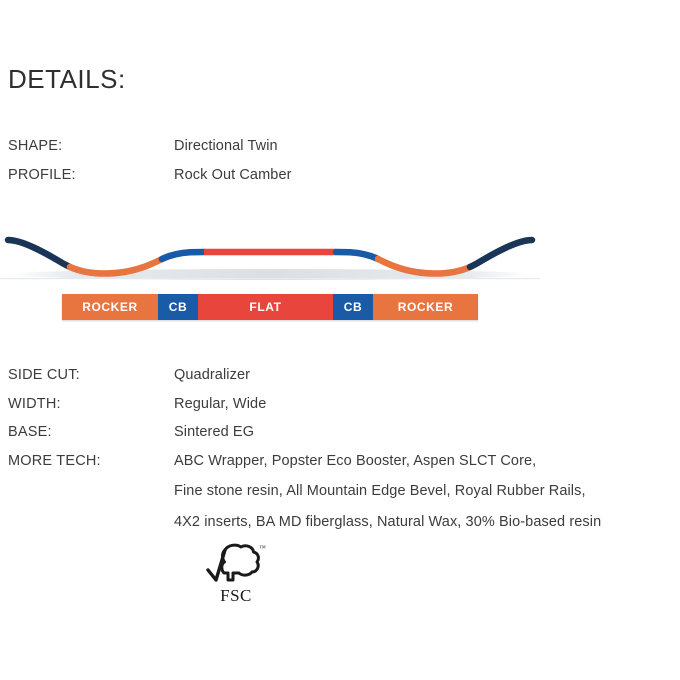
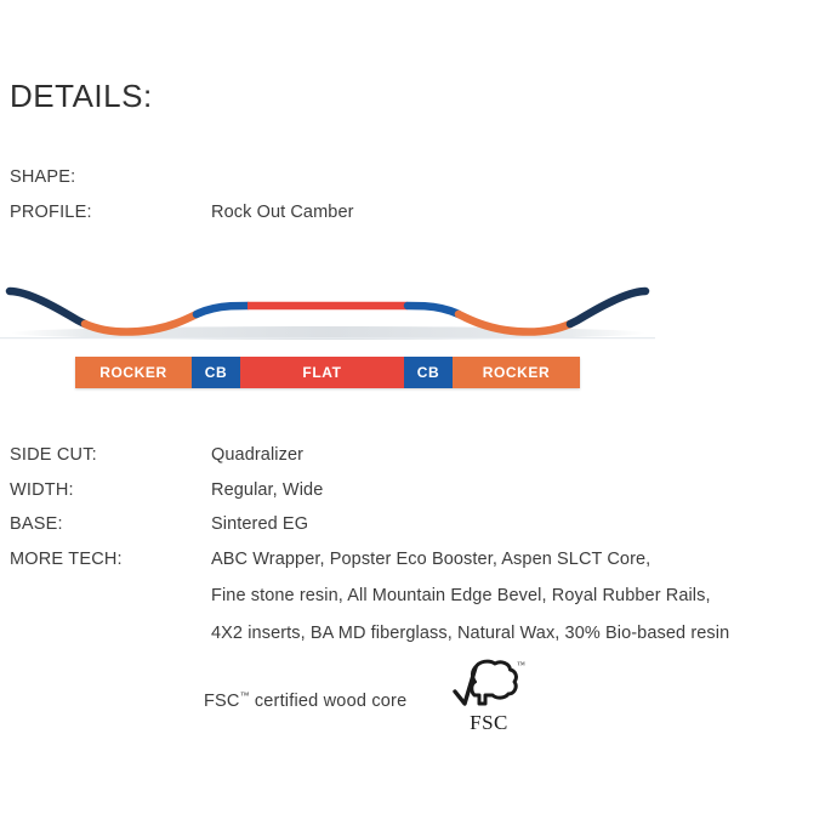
  DETAILS:
  SHAPE:
- Directional Twin
  PROFILE:
  Rock Out Camber
  ROCKER
  CB
  FLAT
  CB
  ROCKER
  SIDE CUT:
  Quadralizer
  WIDTH:
  Regular, Wide
  BASE:
  Sintered EG
  MORE TECH:
  ABC Wrapper, Popster Eco Booster, Aspen SLCT Core,
  Fine stone resin, All Mountain Edge Bevel, Royal Rubber Rails,
  4X2 inserts, BA MD fiberglass, Natural Wax, 30% Bio-based resin
+ FSC™ certified wood core
  ™
  FSC
